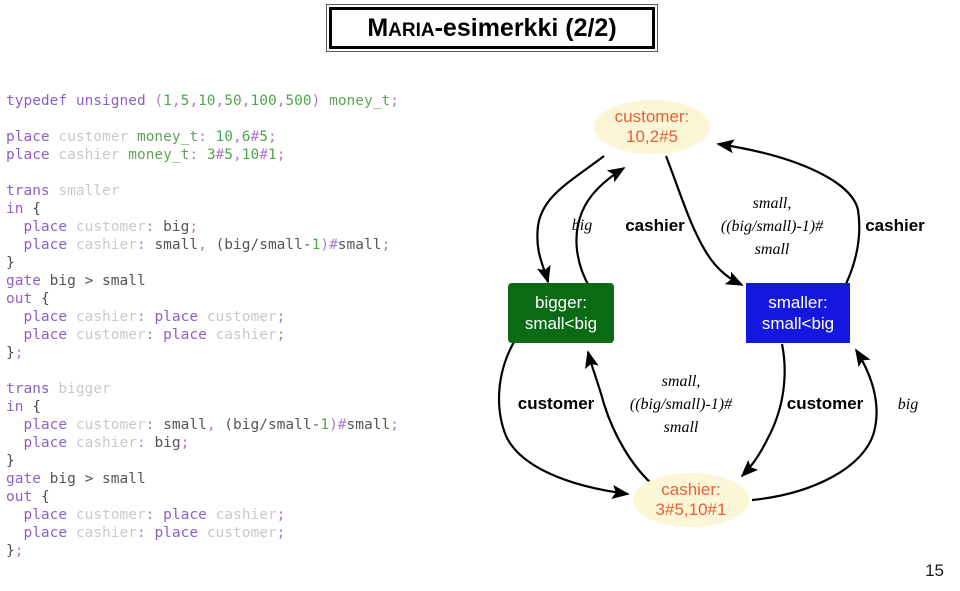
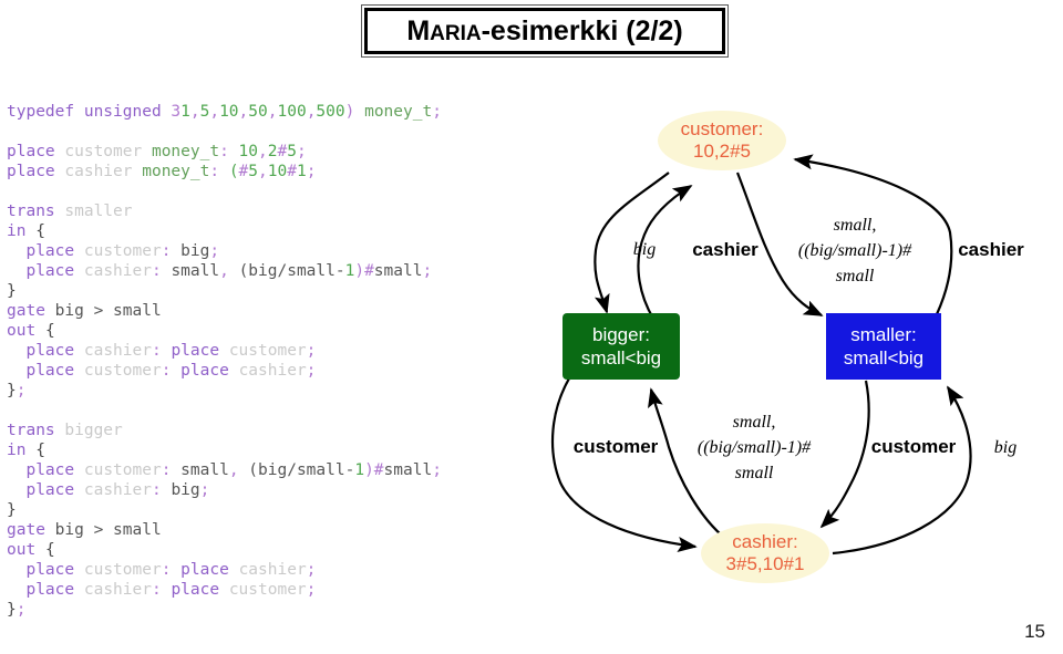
  MARIA-esimerkki (2/2)
- typedef unsigned (1,5,10,50,100,500) money_t;
+ typedef unsigned 31,5,10,50,100,500) money_t;
- place customer money_t: 10,6#5;
+ place customer money_t: 10,2#5;
- place cashier money_t: 3#5,10#1;
+ place cashier money_t: (#5,10#1;
  trans smaller
  in {
  place customer: big;
  place cashier: small, (big/small-1)#small;
  }
  gate big > small
  out {
  place cashier: place customer;
  place customer: place cashier;
  };
  trans bigger
  in {
  place customer: small, (big/small-1)#small;
  place cashier: big;
  }
  gate big > small
  out {
  place customer: place cashier;
  place cashier: place customer;
  };
  customer:
  10,2#5
  bigger:
  small<big
  smaller:
  small<big
  cashier:
  3#5,10#1
  big
  cashier
  small,
  ((big/small)-1)#
  small
  cashier
  customer
  small,
  ((big/small)-1)#
  small
  customer
  big
  15
